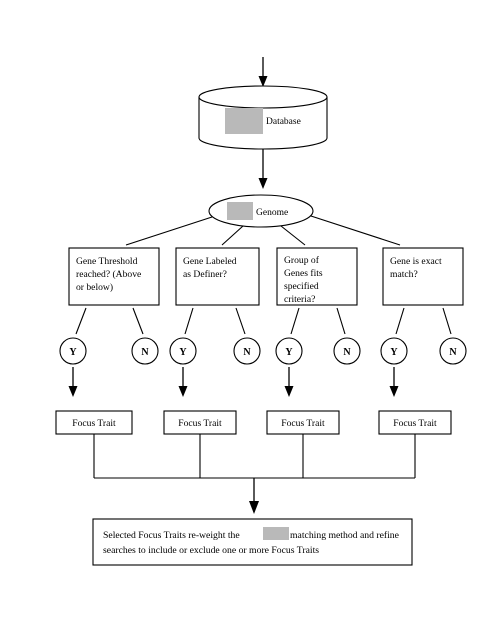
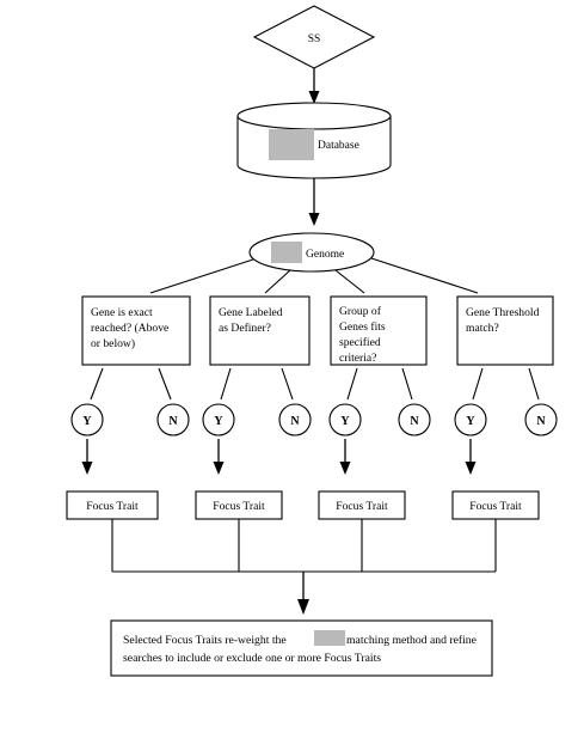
+ SS
  Database
  Genome
- Gene Threshold
+ Gene is exact
  reached? (Above
  or below)
  Gene Labeled
  as Definer?
  Group of
  Genes fits
  specified
  criteria?
- Gene is exact
+ Gene Threshold
  match?
  Y
  N
  Y
  N
  Y
  N
  Y
  N
  Focus Trait
  Focus Trait
  Focus Trait
  Focus Trait
  Selected Focus Traits re-weight the
  matching method and refine
  searches to include or exclude one or more Focus Traits
